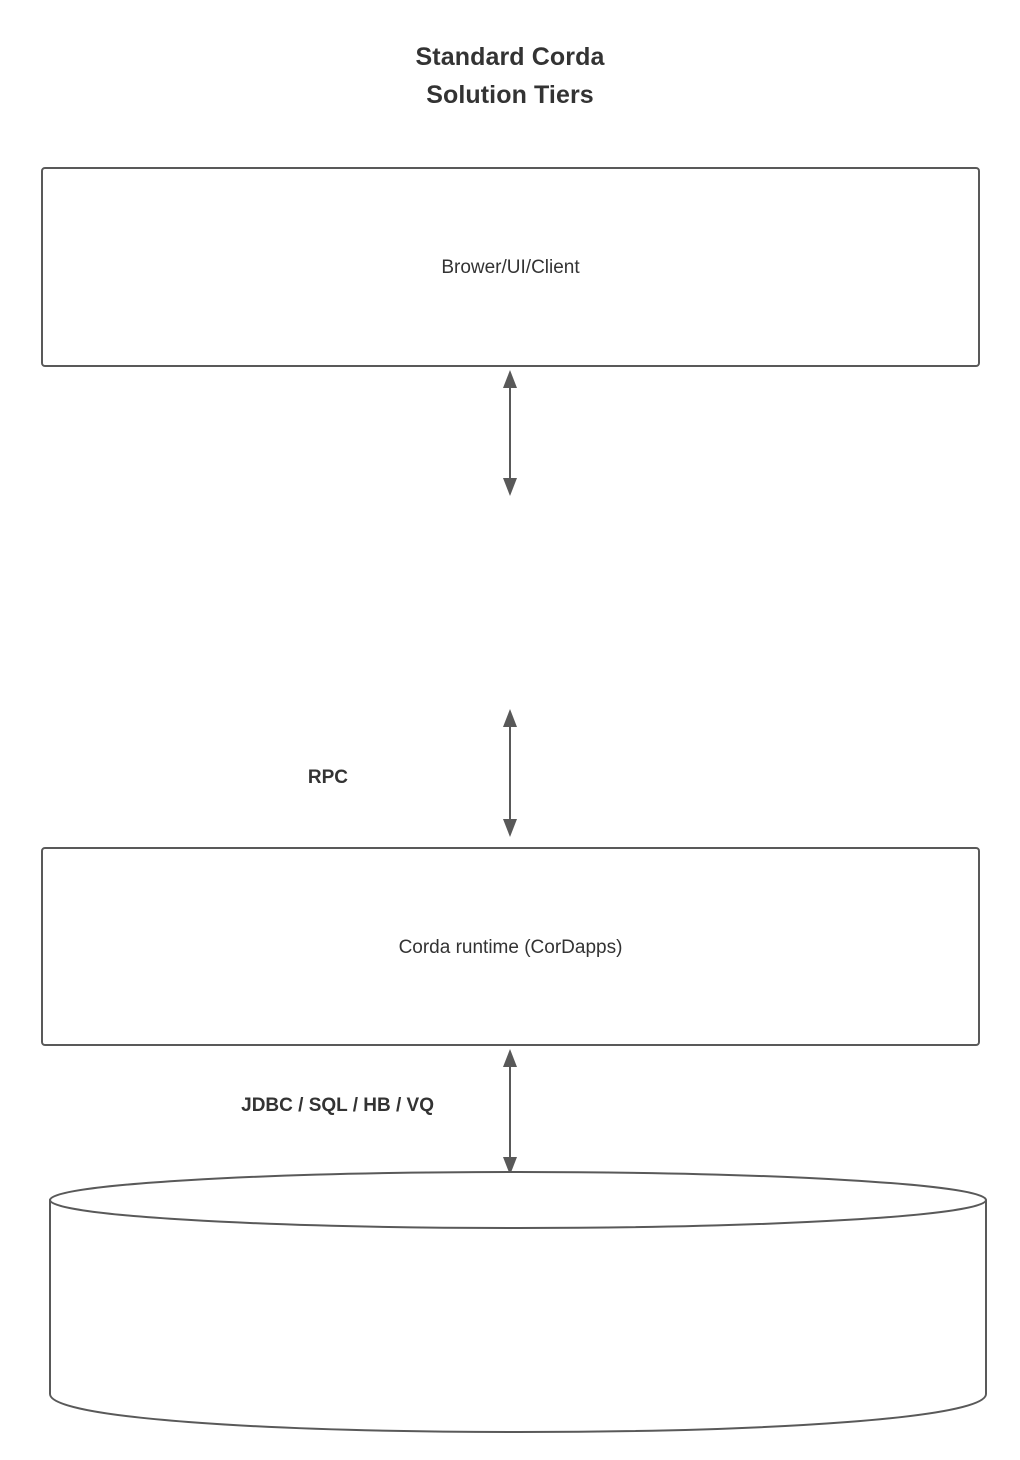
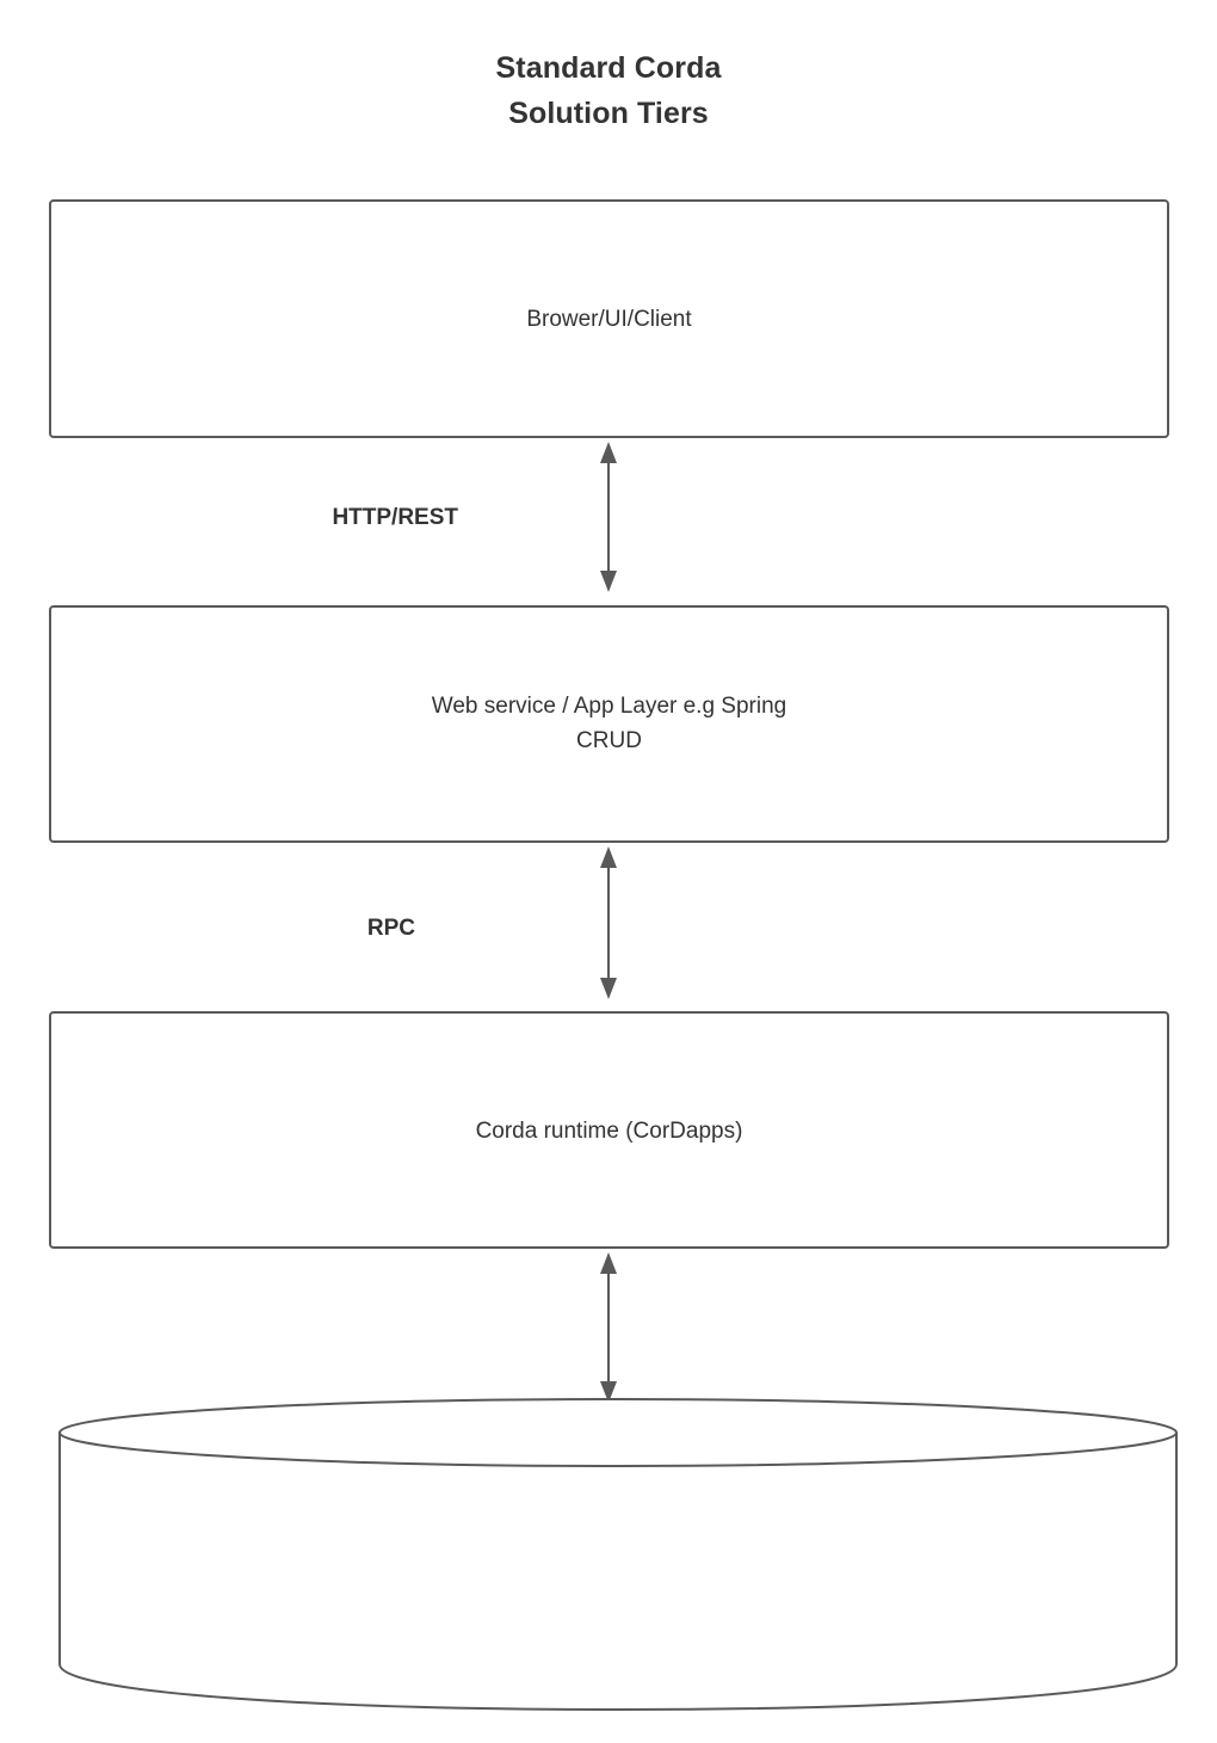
  Standard Corda
  Solution Tiers
  Brower/UI/Client
+ HTTP/REST
+ Web service / App Layer e.g Spring
+ CRUD
  RPC
  Corda runtime (CorDapps)
- JDBC / SQL / HB / VQ
